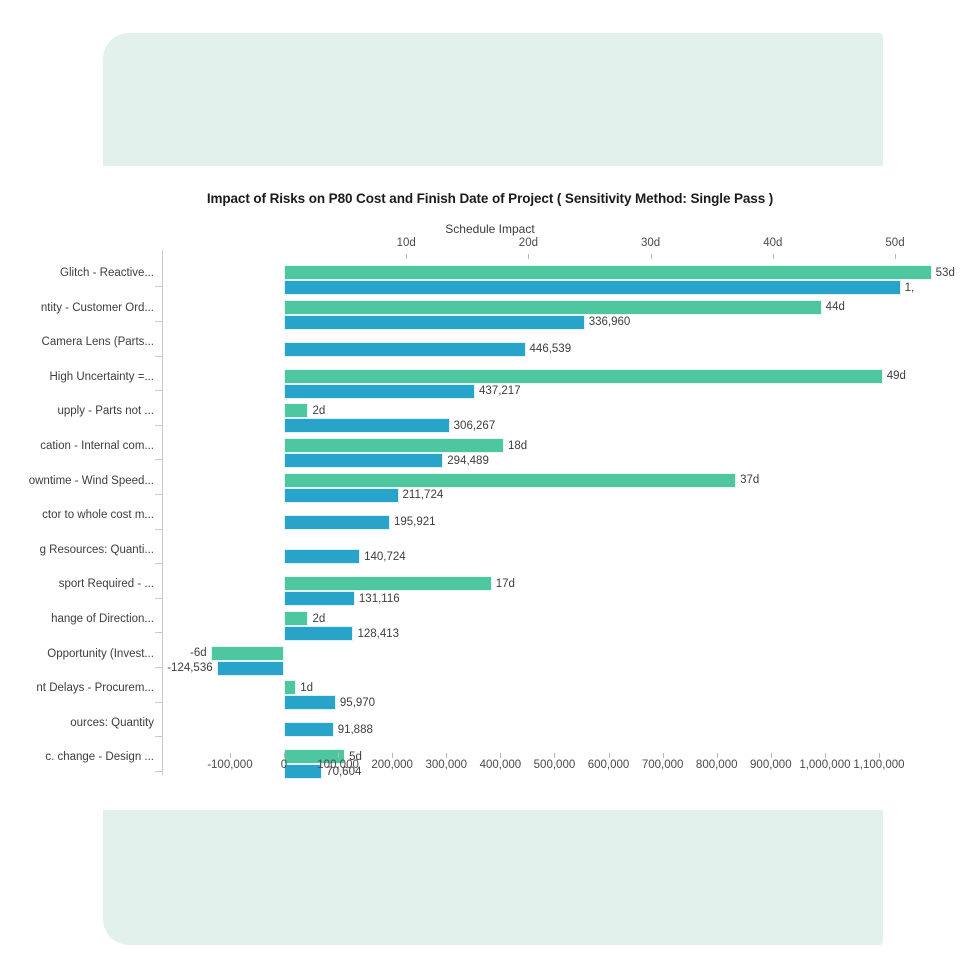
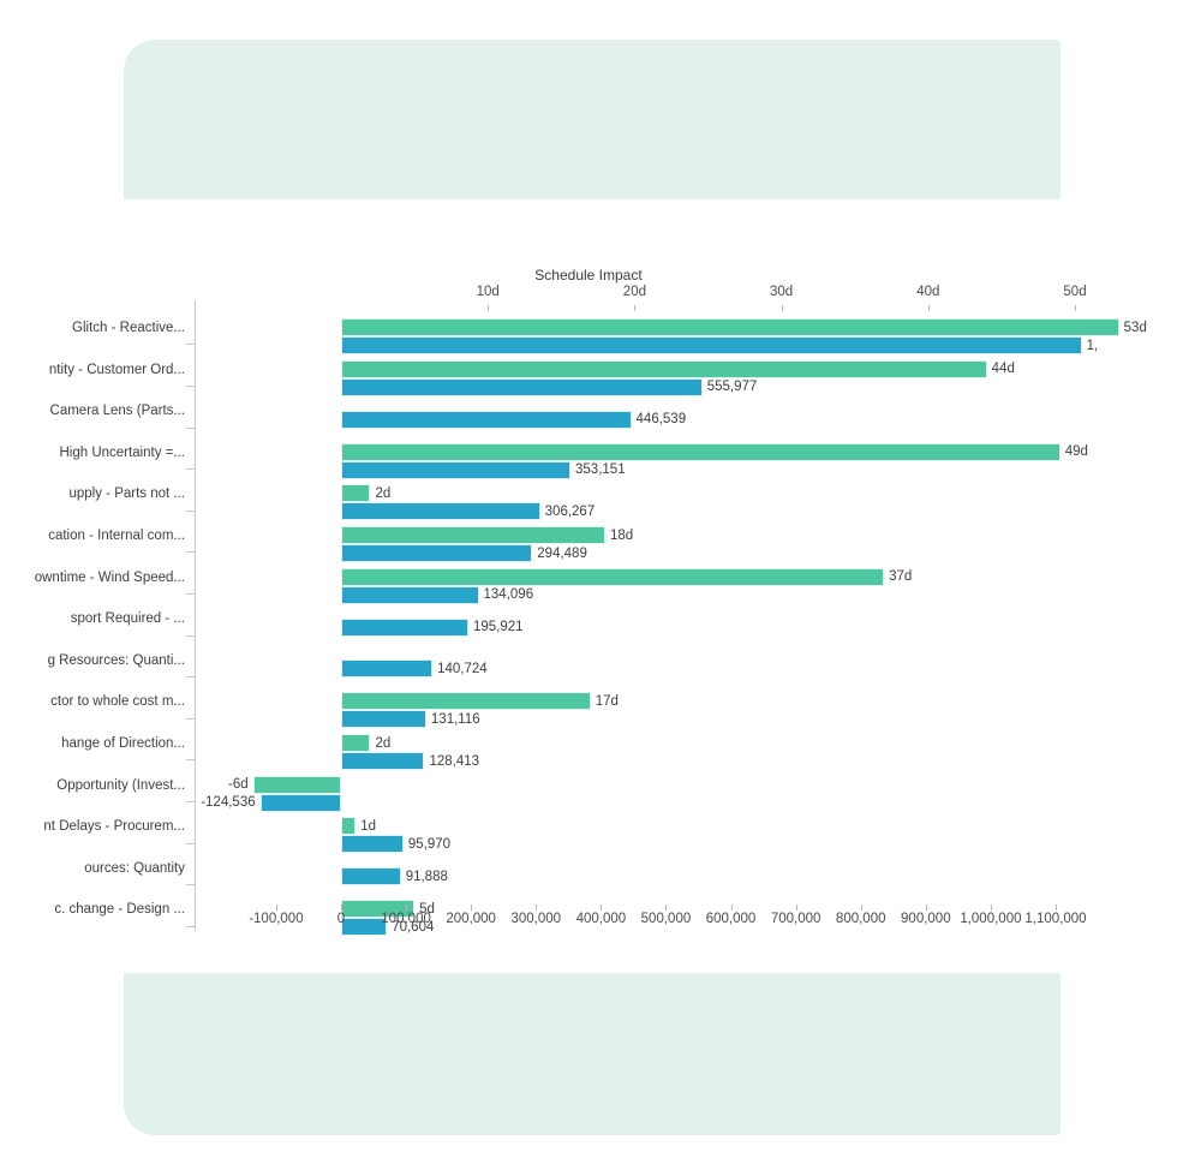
- Impact of Risks on P80 Cost and Finish Date of Project ( Sensitivity Method: Single Pass )
  Schedule Impact
  10d
  20d
  30d
  40d
  50d
  Glitch - Reactive...
  ntity - Customer Ord...
  Camera Lens (Parts...
  High Uncertainty =...
  upply - Parts not ...
  cation - Internal com...
  owntime - Wind Speed...
- ctor to whole cost m...
+ sport Required - ...
  g Resources: Quanti...
- sport Required - ...
+ ctor to whole cost m...
  hange of Direction...
  Opportunity (Invest...
  nt Delays - Procurem...
  ources: Quantity
  c. change - Design ...
  53d
  1,
  44d
- 336,960
+ 555,977
  446,539
  49d
- 437,217
+ 353,151
  2d
  306,267
  18d
  294,489
  37d
- 211,724
+ 134,096
  195,921
  140,724
  17d
  131,116
  2d
  128,413
  -6d
  -124,536
  1d
  95,970
  91,888
  5d
  70,604
  -100,000
  0
  100,000
  200,000
  300,000
  400,000
  500,000
  600,000
  700,000
  800,000
  900,000
  1,000,000
  1,100,000
